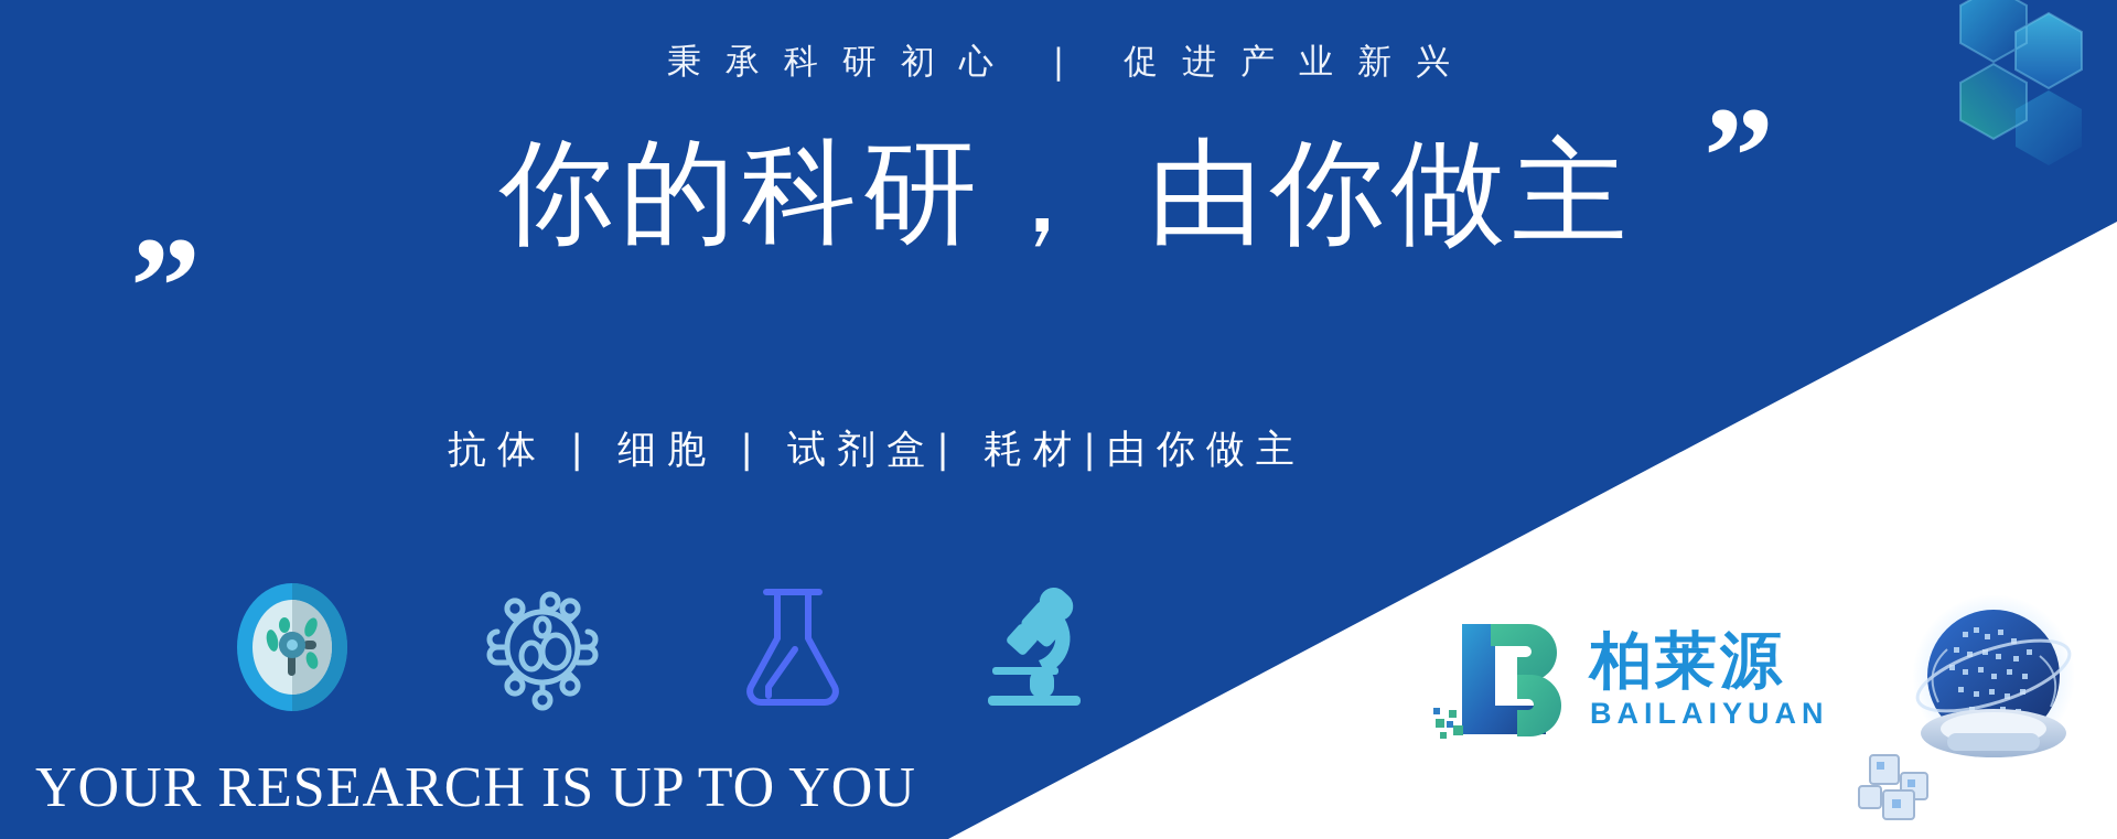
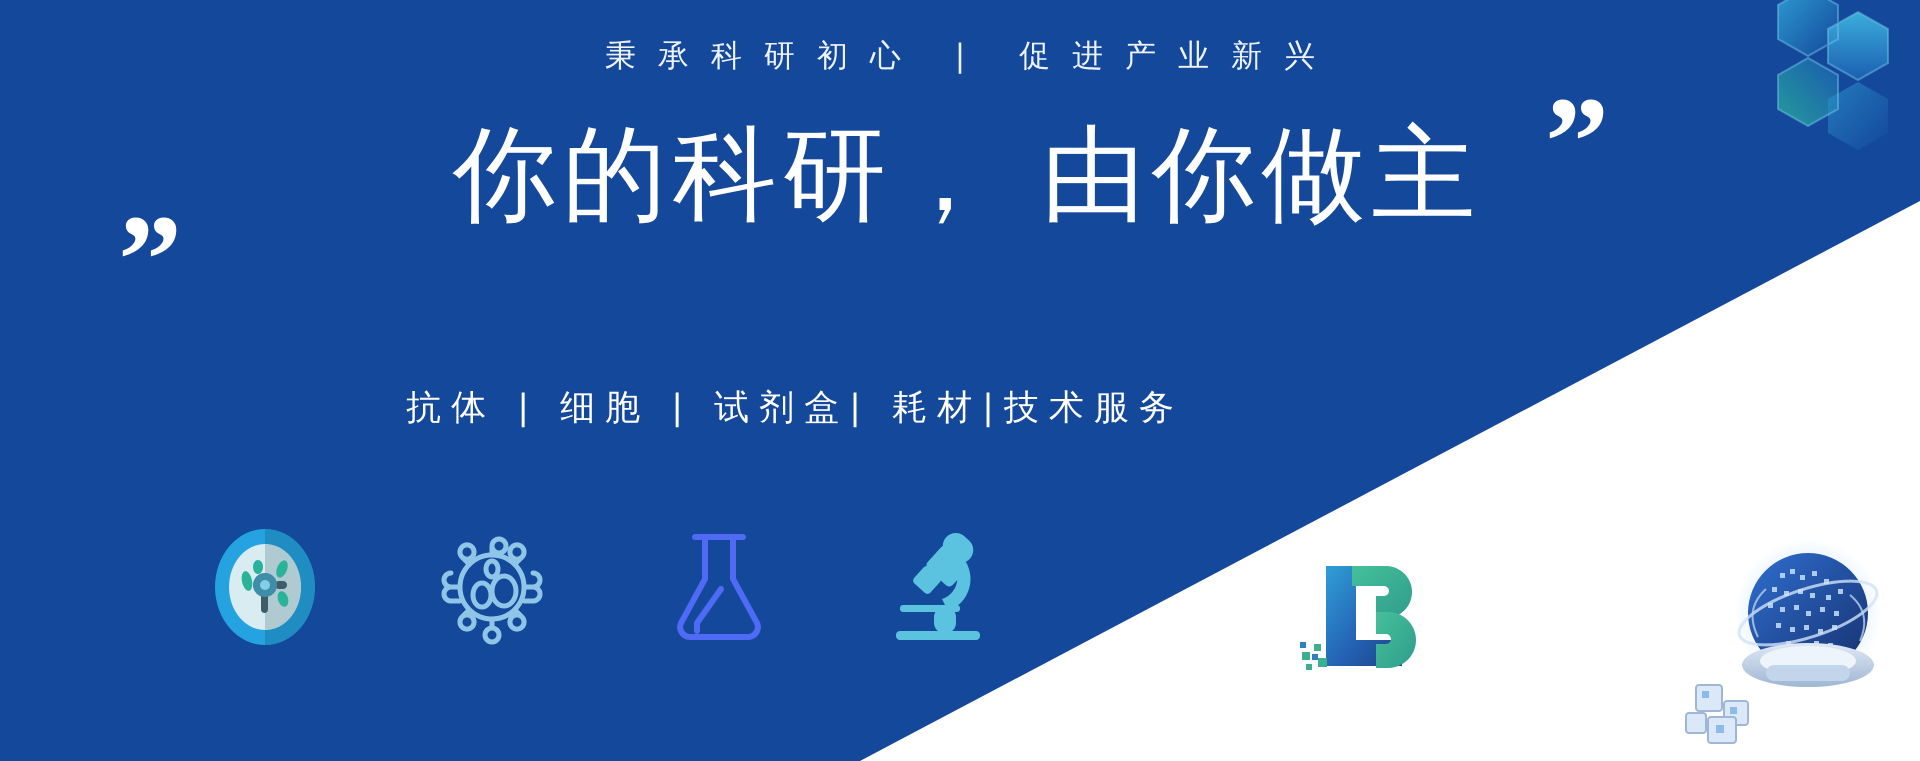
  ”
  ”
  秉承科研初心 | 促进产业新兴
  你的科研， 由你做主
- 抗体 | 细胞 | 试剂盒| 耗材|由你做主
+ 抗体 | 细胞 | 试剂盒| 耗材|技术服务
- YOUR RESEARCH IS UP TO YOU
- 柏莱源
- BAILAIYUAN
